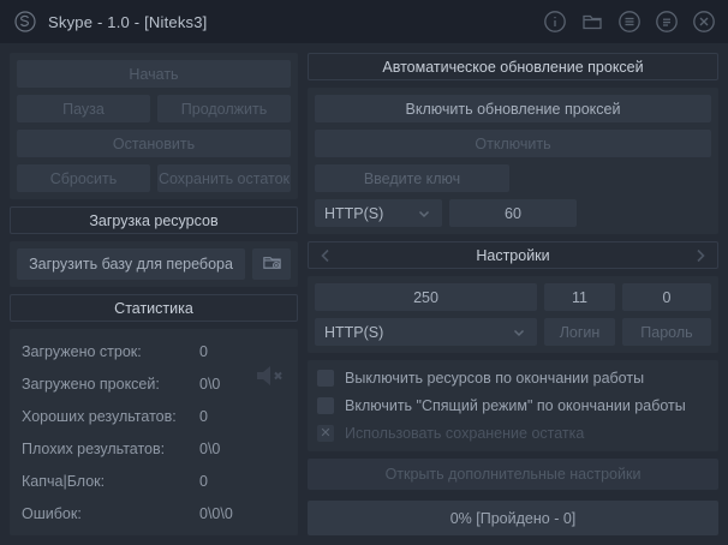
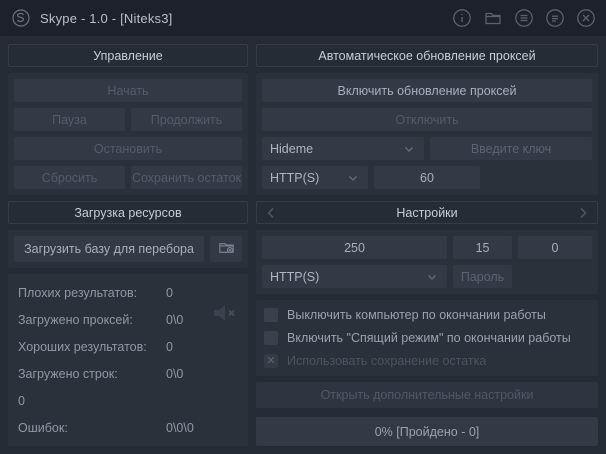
  Skype - 1.0 - [Niteks3]
+ Управление
  Начать
  Пауза
  Продолжить
  Остановить
  Сбросить
  Сохранить остаток
  Загрузка ресурсов
  Загрузить базу для перебора
- Статистика
- Загружено строк:
+ Плохих результатов:
  0
  Загружено проксей:
  0\0
  Хороших результатов:
  0
- Плохих результатов:
+ Загружено строк:
  0\0
- Капча|Блок:
  0
  Ошибок:
  0\0\0
  Автоматическое обновление проксей
  Включить обновление проксей
  Отключить
+ Hideme
  Введите ключ
  HTTP(S)
  60
  Настройки
  250
- 11
+ 15
  0
  HTTP(S)
- Логин
  Пароль
- Выключить ресурсов по окончании работы
+ Выключить компьютер по окончании работы
  Включить "Спящий режим" по окончании работы
  ✕
  Использовать сохранение остатка
  Открыть дополнительные настройки
  0% [Пройдено - 0]
